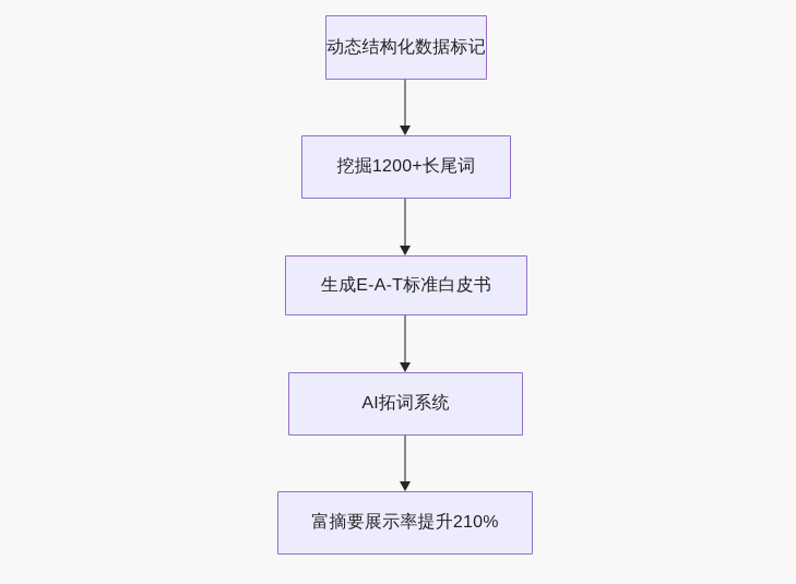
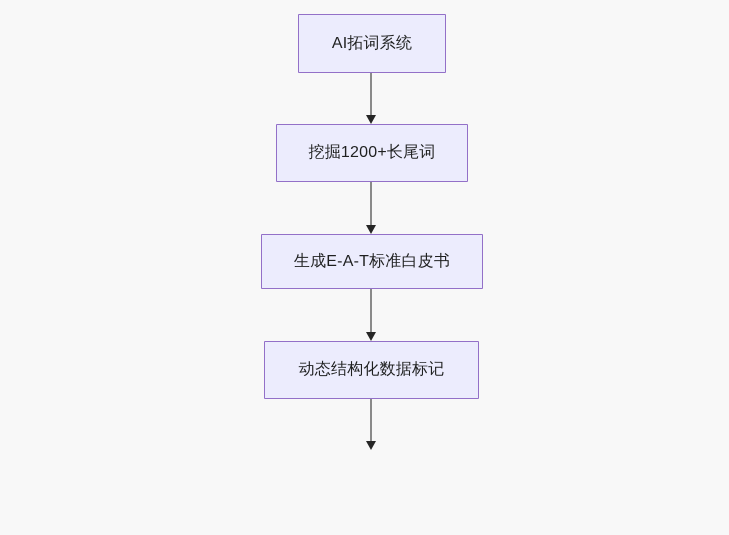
- 动态结构化数据标记
+ AI拓词系统
  挖掘1200+长尾词
  生成E-A-T标准白皮书
- AI拓词系统
+ 动态结构化数据标记
- 富摘要展示率提升210%
